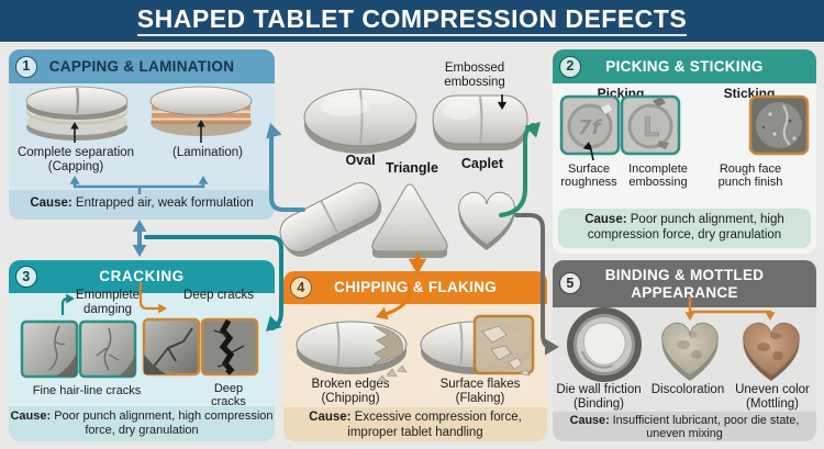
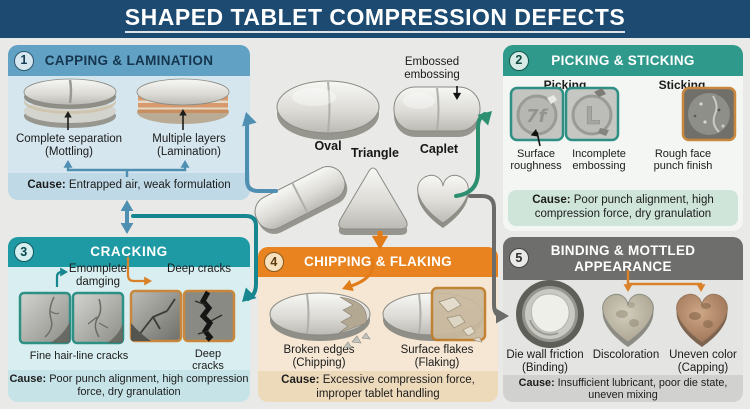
  SHAPED TABLET COMPRESSION DEFECTS
  1
  CAPPING & LAMINATION
  Complete separation
- (Capping)
+ (Mottling)
+ Multiple layers
  (Lamination)
  Cause: Entrapped air, weak formulation
  2
  PICKING & STICKING
  Picking
  Sticking
  Surface roughness
  Incomplete embossing
  Rough face punch finish
  Cause: Poor punch alignment, high compression force, dry granulation
  3
  CRACKING
  Emomplete damging
  Deep cracks
  Fine hair-line cracks
  Deep cracks
  Cause: Poor punch alignment, high compression force, dry granulation
  4
  CHIPPING & FLAKING
  Broken edges
  (Chipping)
  Surface flakes
  (Flaking)
  Cause: Excessive compression force, improper tablet handling
  5
  BINDING & MOTTLED APPEARANCE
  Die wall friction
  (Binding)
  Discoloration
  Uneven color
- (Mottling)
+ (Capping)
  Cause: Insufficient lubricant, poor die state, uneven mixing
  Embossed embossing
  Oval
  Triangle
  Caplet
  7f
  L
